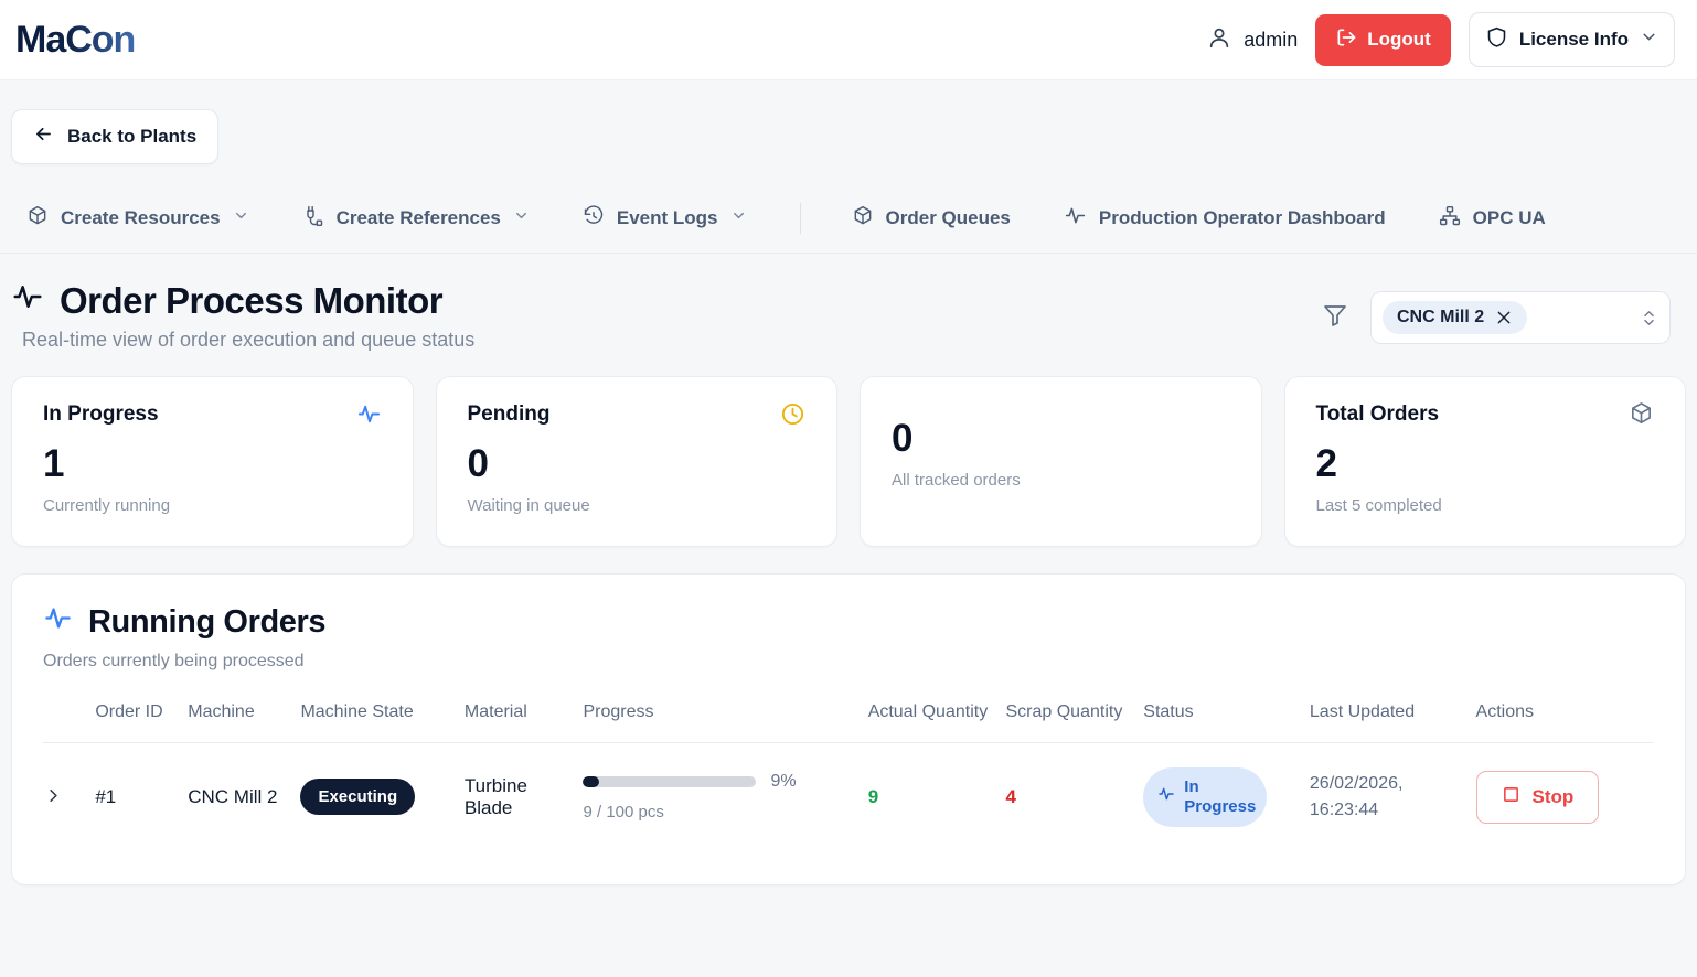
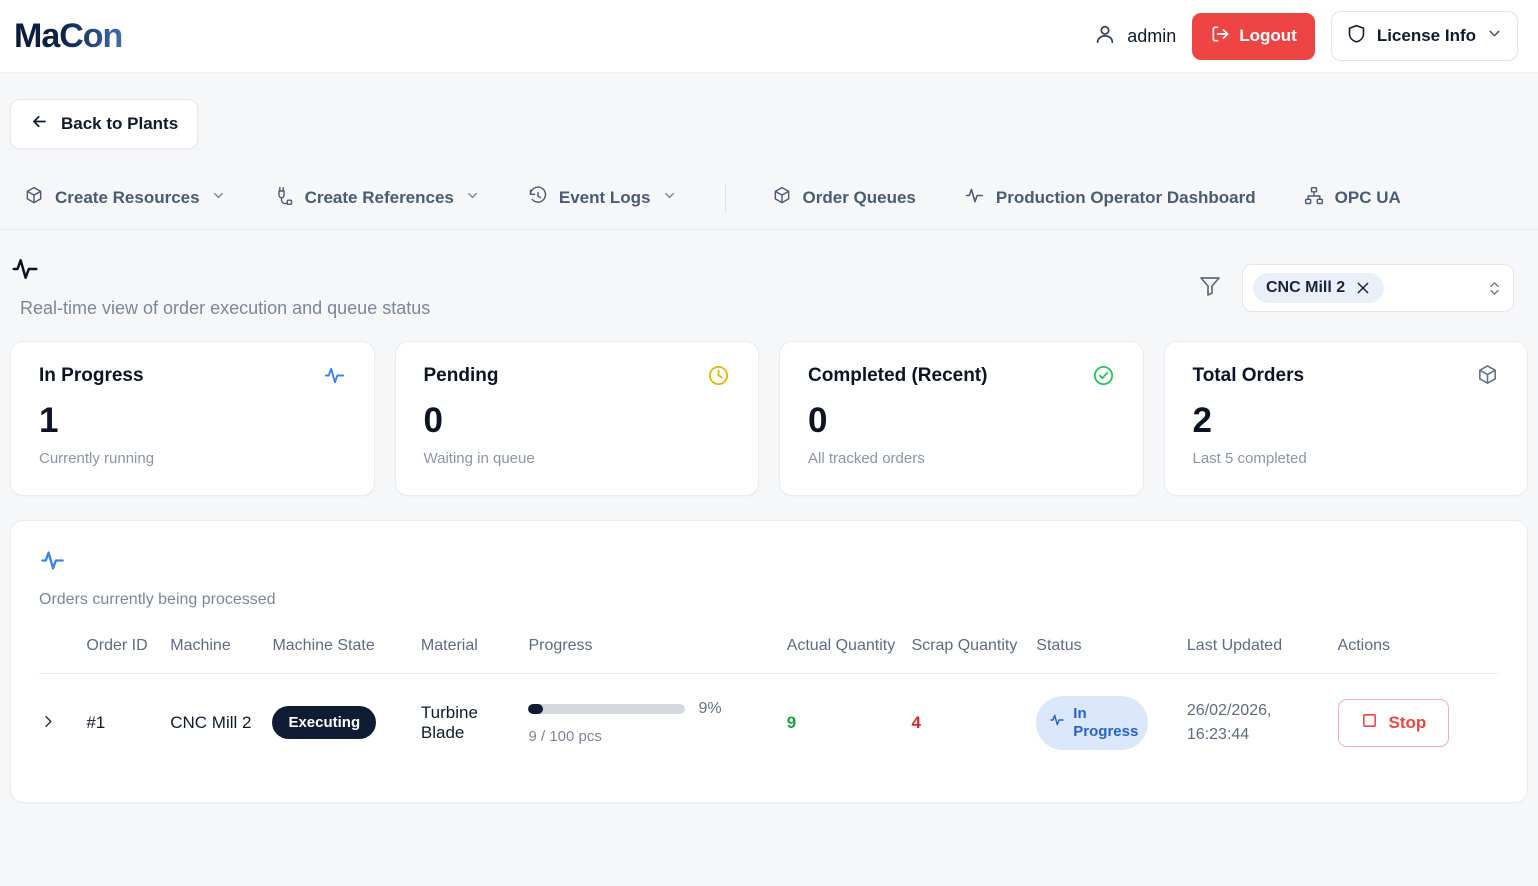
  MaCon
  admin
  Logout
  License Info
  Back to Plants
  Create Resources
  Create References
  Event Logs
  Order Queues
  Production Operator Dashboard
  OPC UA
- Order Process Monitor
  Real-time view of order execution and queue status
  CNC Mill 2
  In Progress
  1
  Currently running
  Pending
  0
  Waiting in queue
+ Completed (Recent)
  0
  All tracked orders
  Total Orders
  2
  Last 5 completed
- Running Orders
  Orders currently being processed
  	Order ID	Machine	Machine State	Material	Progress	Actual Quantity	Scrap Quantity	Status	Last Updated	Actions
  	#1	CNC Mill 2	Executing	Turbine Blade	9% 9 / 100 pcs	9	4	In Progress	26/02/2026, 16:23:44	Stop
